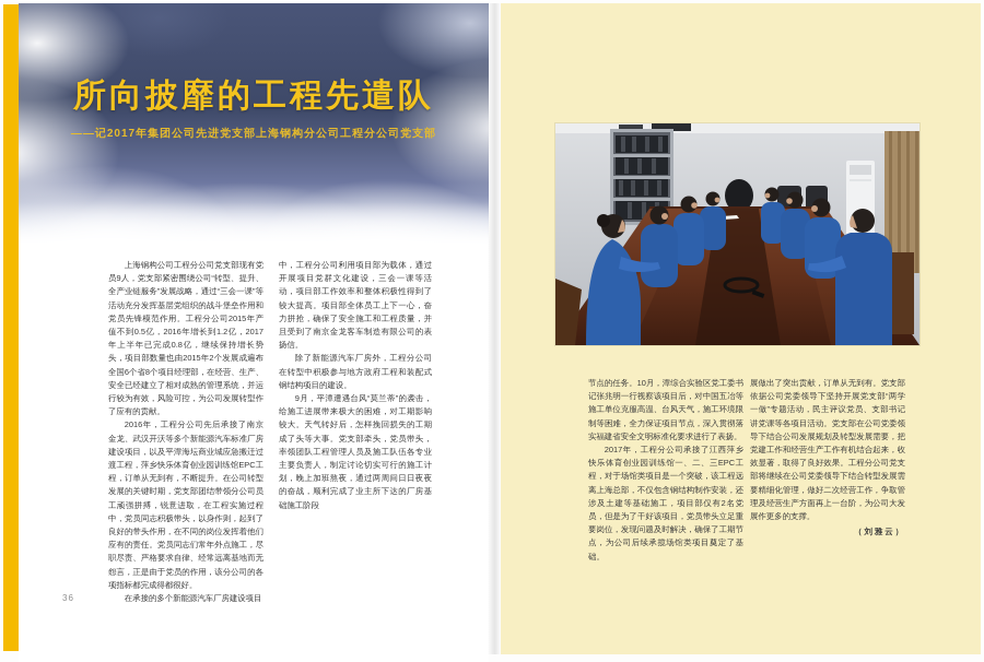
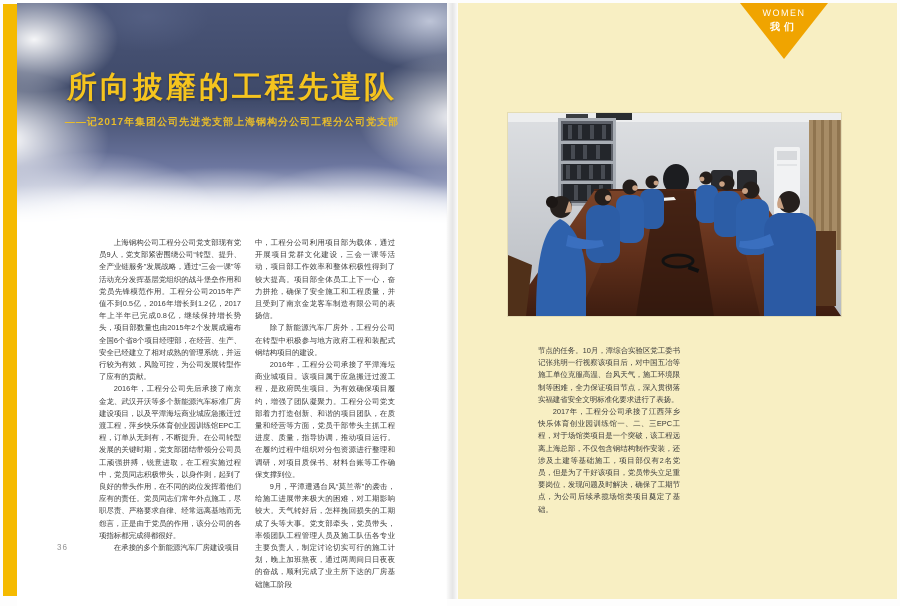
  所向披靡的工程先遣队
  ——记2017年集团公司先进党支部上海钢构分公司工程分公司党支部
  上海钢构公司工程分公司党支部现有党员9人，党支部紧密围绕公司“转型、提升、全产业链服务”发展战略，通过“三会一课”等活动充分发挥基层党组织的战斗堡垒作用和党员先锋模范作用。工程分公司2015年产值不到0.5亿，2016年增长到1.2亿，2017年上半年已完成0.8亿，继续保持增长势头，项目部数量也由2015年2个发展成遍布全国6个省8个项目经理部，在经营、生产、安全已经建立了相对成熟的管理系统，并运行较为有效，风险可控，为公司发展转型作了应有的贡献。
  2016年，工程分公司先后承接了南京金龙、武汉开沃等多个新能源汽车标准厂房建设项目，以及平潭海坛商业城应急搬迁过渡工程，萍乡快乐体育创业园训练馆EPC工程，订单从无到有，不断提升。在公司转型发展的关键时期，党支部团结带领分公司员工顽强拼搏，锐意进取，在工程实施过程中，党员同志积极带头，以身作则，起到了良好的带头作用，在不同的岗位发挥着他们应有的责任。党员同志们常年外点施工，尽职尽责、严格要求自律、经常远离基地而无怨言，正是由于党员的作用，该分公司的各项指标都完成得都很好。
  在承接的多个新能源汽车厂房建设项目
  中，工程分公司利用项目部为载体，通过开展项目党群文化建设，三会一课等活动，项目部工作效率和整体积极性得到了较大提高。项目部全体员工上下一心，奋力拼抢，确保了安全施工和工程质量，并且受到了南京金龙客车制造有限公司的表扬信。
  除了新能源汽车厂房外，工程分公司在转型中积极参与地方政府工程和装配式钢结构项目的建设。
+ 2016年，工程分公司承接了平潭海坛商业城项目。该项目属于应急搬迁过渡工程，是政府民生项目。为有效确保项目履约，增强了团队凝聚力。工程分公司党支部着力打造创新、和谐的项目团队，在质量和经营等方面，党员干部带头主抓工程进度、质量，指导协调，推动项目运行。在履约过程中组织对分包资源进行整理和调研，对项目质保书、材料台账等工作确保支撑到位。
  9月，平潭遭遇台风“莫兰蒂”的袭击，给施工进展带来极大的困难，对工期影响较大。天气转好后，怎样挽回损失的工期成了头等大事。党支部牵头，党员带头，率领团队工程管理人员及施工队伍各专业主要负责人，制定讨论切实可行的施工计划，晚上加班熬夜，通过两周间日日夜夜的奋战，顺利完成了业主所下达的厂房基础施工阶段
  36
+ WOMEN
+ 我们
  节点的任务。10月，潭综合实验区党工委书记张兆明一行视察该项目后，对中国五冶等施工单位克服高温、台风天气，施工环境限制等困难，全力保证项目节点，深入贯彻落实福建省安全文明标准化要求进行了表扬。
  2017年，工程分公司承接了江西萍乡快乐体育创业园训练馆一、二、三EPC工程，对于场馆类项目是一个突破，该工程远离上海总部，不仅包含钢结构制作安装，还涉及土建等基础施工，项目部仅有2名党员，但是为了干好该项目，党员带头立足重要岗位，发现问题及时解决，确保了工期节点，为公司后续承揽场馆类项目奠定了基础。
- 展做出了突出贡献，订单从无到有。党支部依据公司党委领导下坚持开展党支部“两学一做”专题活动，民主评议党员、支部书记讲党课等各项目活动。党支部在公司党委领导下结合公司发展规划及转型发展需要，把党建工作和经营生产工作有机结合起来，收效显著，取得了良好效果。工程分公司党支部将继续在公司党委领导下结合转型发展需要精细化管理，做好二次经营工作，争取管理及经营生产方面再上一台阶，为公司大发展作更多的支撑。
- （刘雅云）
